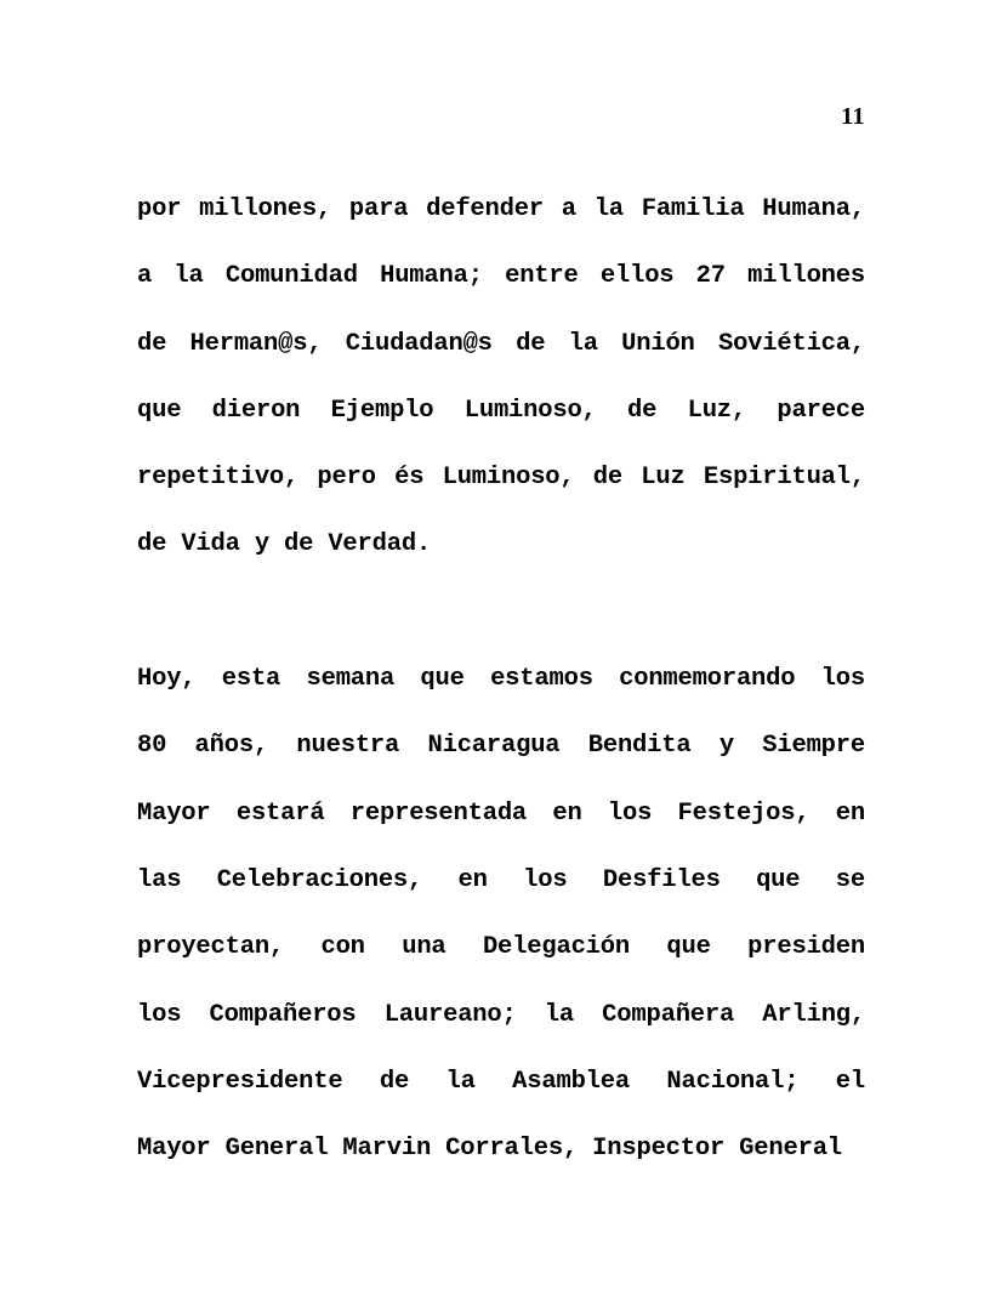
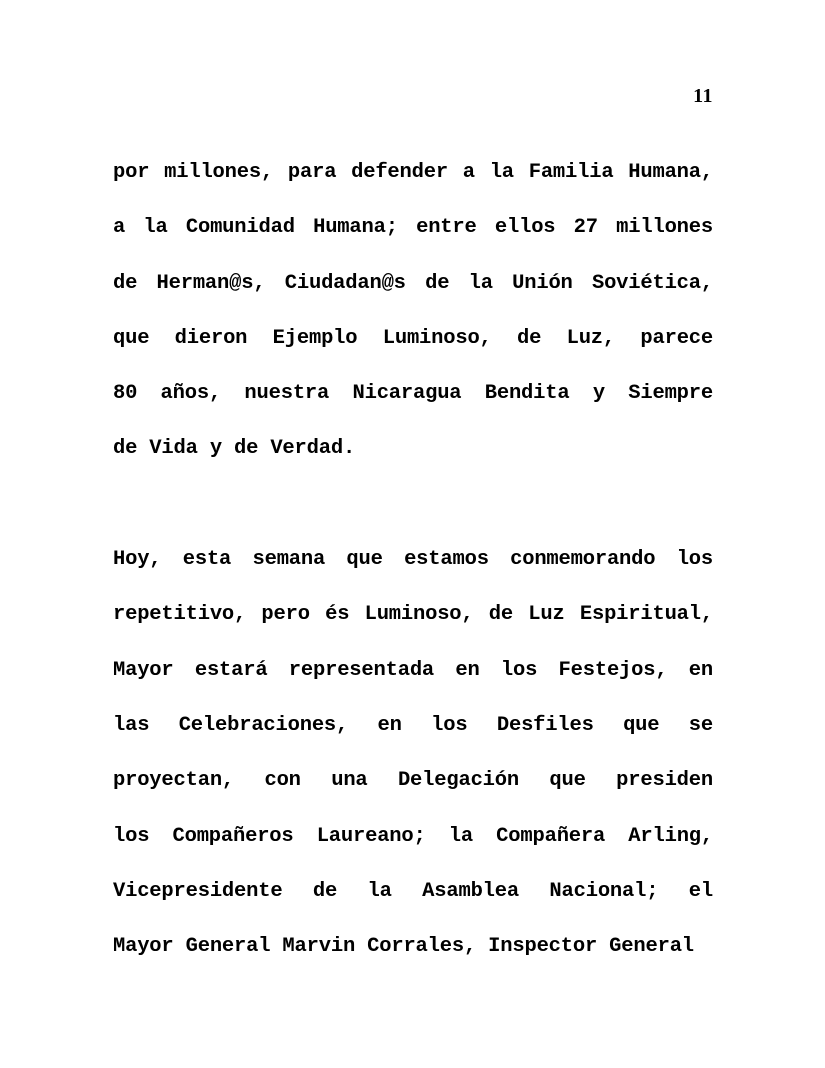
  11
  por millones, para defender a la Familia Humana,
  a la Comunidad Humana; entre ellos 27 millones
  de Herman@s, Ciudadan@s de la Unión Soviética,
  que dieron Ejemplo Luminoso, de Luz, parece
- repetitivo, pero és Luminoso, de Luz Espiritual,
+ 80 años, nuestra Nicaragua Bendita y Siempre
  de Vida y de Verdad.
  Hoy, esta semana que estamos conmemorando los
- 80 años, nuestra Nicaragua Bendita y Siempre
+ repetitivo, pero és Luminoso, de Luz Espiritual,
  Mayor estará representada en los Festejos, en
  las Celebraciones, en los Desfiles que se
  proyectan, con una Delegación que presiden
  los Compañeros Laureano; la Compañera Arling,
  Vicepresidente de la Asamblea Nacional; el
  Mayor General Marvin Corrales, Inspector General
